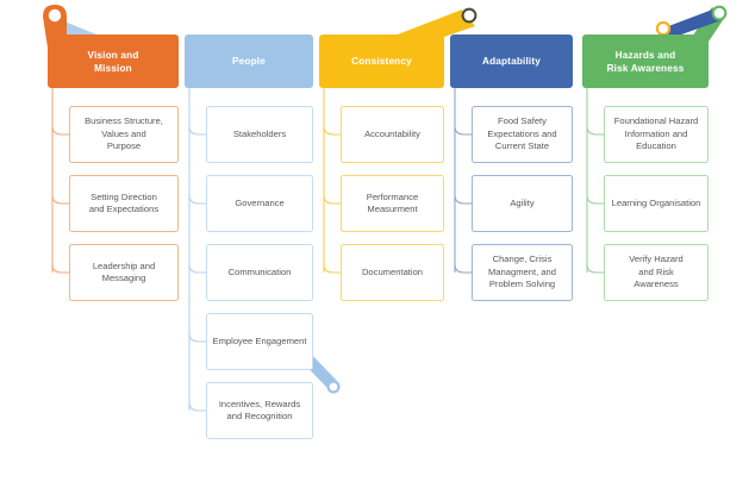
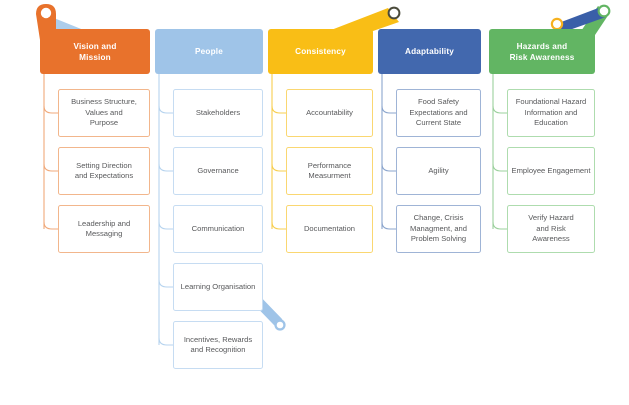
  Vision and
  Mission
  Business Structure,
  Values and
  Purpose
  Setting Direction
  and Expectations
  Leadership and
  Messaging
  People
  Stakeholders
  Governance
  Communication
- Employee Engagement
+ Learning Organisation
  Incentives, Rewards
  and Recognition
  Consistency
  Accountability
  Performance Measurment
  Documentation
  Adaptability
  Food Safety
  Expectations and
  Current State
  Agility
  Change, Crisis
  Managment, and
  Problem Solving
  Hazards and
  Risk Awareness
  Foundational Hazard
  Information and
  Education
- Learning Organisation
+ Employee Engagement
  Verify Hazard
  and Risk
  Awareness
